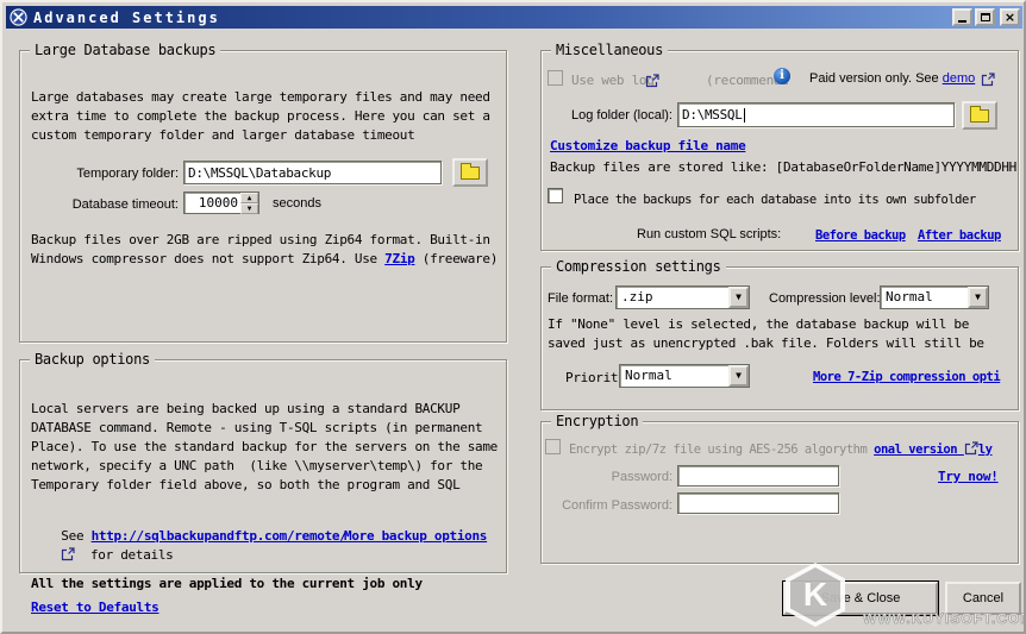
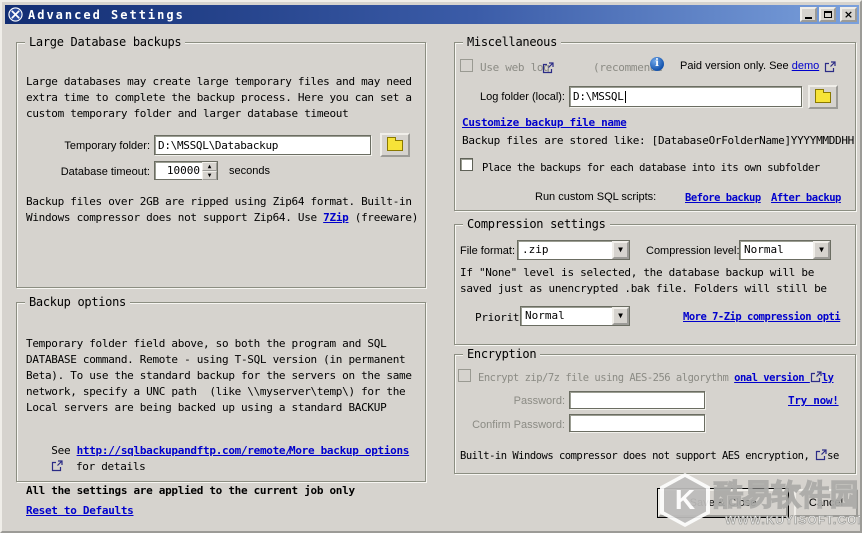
  Advanced Settings
  ×
  Large Database backups
  Large databases may create large temporary files and may need
  extra time to complete the backup process. Here you can set a
  custom temporary folder and larger database timeout
  Temporary folder:
  D:\MSSQL\Databackup
  Database timeout:
  10000
  seconds
  Backup files over 2GB are ripped using Zip64 format. Built-in
  Windows compressor does not support Zip64. Use 7Zip (freeware)
  Backup options
- Local servers are being backed up using a standard BACKUP
+ Temporary folder field above, so both the program and SQL
- DATABASE command. Remote - using T-SQL scripts (in permanent
+ DATABASE command. Remote - using T-SQL version (in permanent
- Place). To use the standard backup for the servers on the same
+ Beta). To use the standard backup for the servers on the same
  network, specify a UNC path (like \\myserver\temp\) for the
- Temporary folder field above, so both the program and SQL
+ Local servers are being backed up using a standard BACKUP
  See http://sqlbackupandftp.com/remote/ for details
  More backup options
  All the settings are applied to the current job only
  Reset to Defaults
  Miscellaneous
  Use web log
  (recommen
  i
  Paid version only. See demo
  Log folder (local):
  D:\MSSQL
  Customize backup file name
  Backup files are stored like: [DatabaseOrFolderName]YYYYMMDDHH
  Place the backups for each database into its own subfolder
  Run custom SQL scripts:
  Before backup
  After backup
  Compression settings
  File format:
  .zip
  ▼
  Compression level:
  Normal
  ▼
  If "None" level is selected, the database backup will be
  saved just as unencrypted .bak file. Folders will still be
  Priorit
  Normal
  ▼
  More 7-Zip compression opti
  Encryption
  Encrypt zip/7z file using AES-256 algorythm onal version ly
  Password:
  Try now!
  Confirm Password:
+ Built-in Windows compressor does not support AES encryption, se
  e & Close
  Cancel
  K
+ 酷易软件园
  WWW.KUYISOFT.CO
